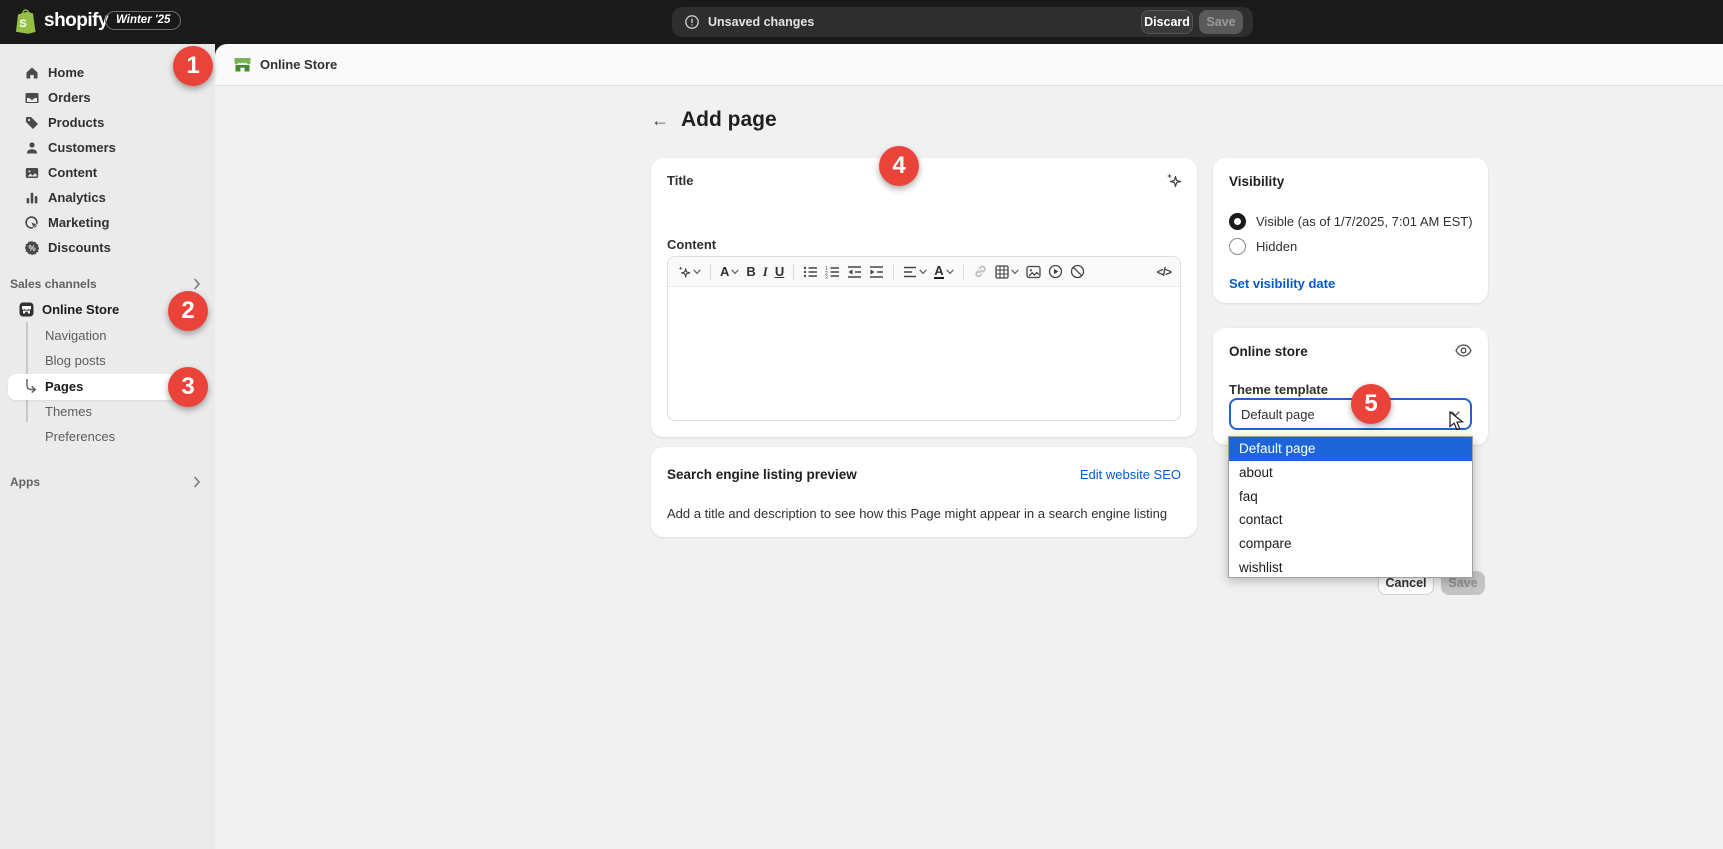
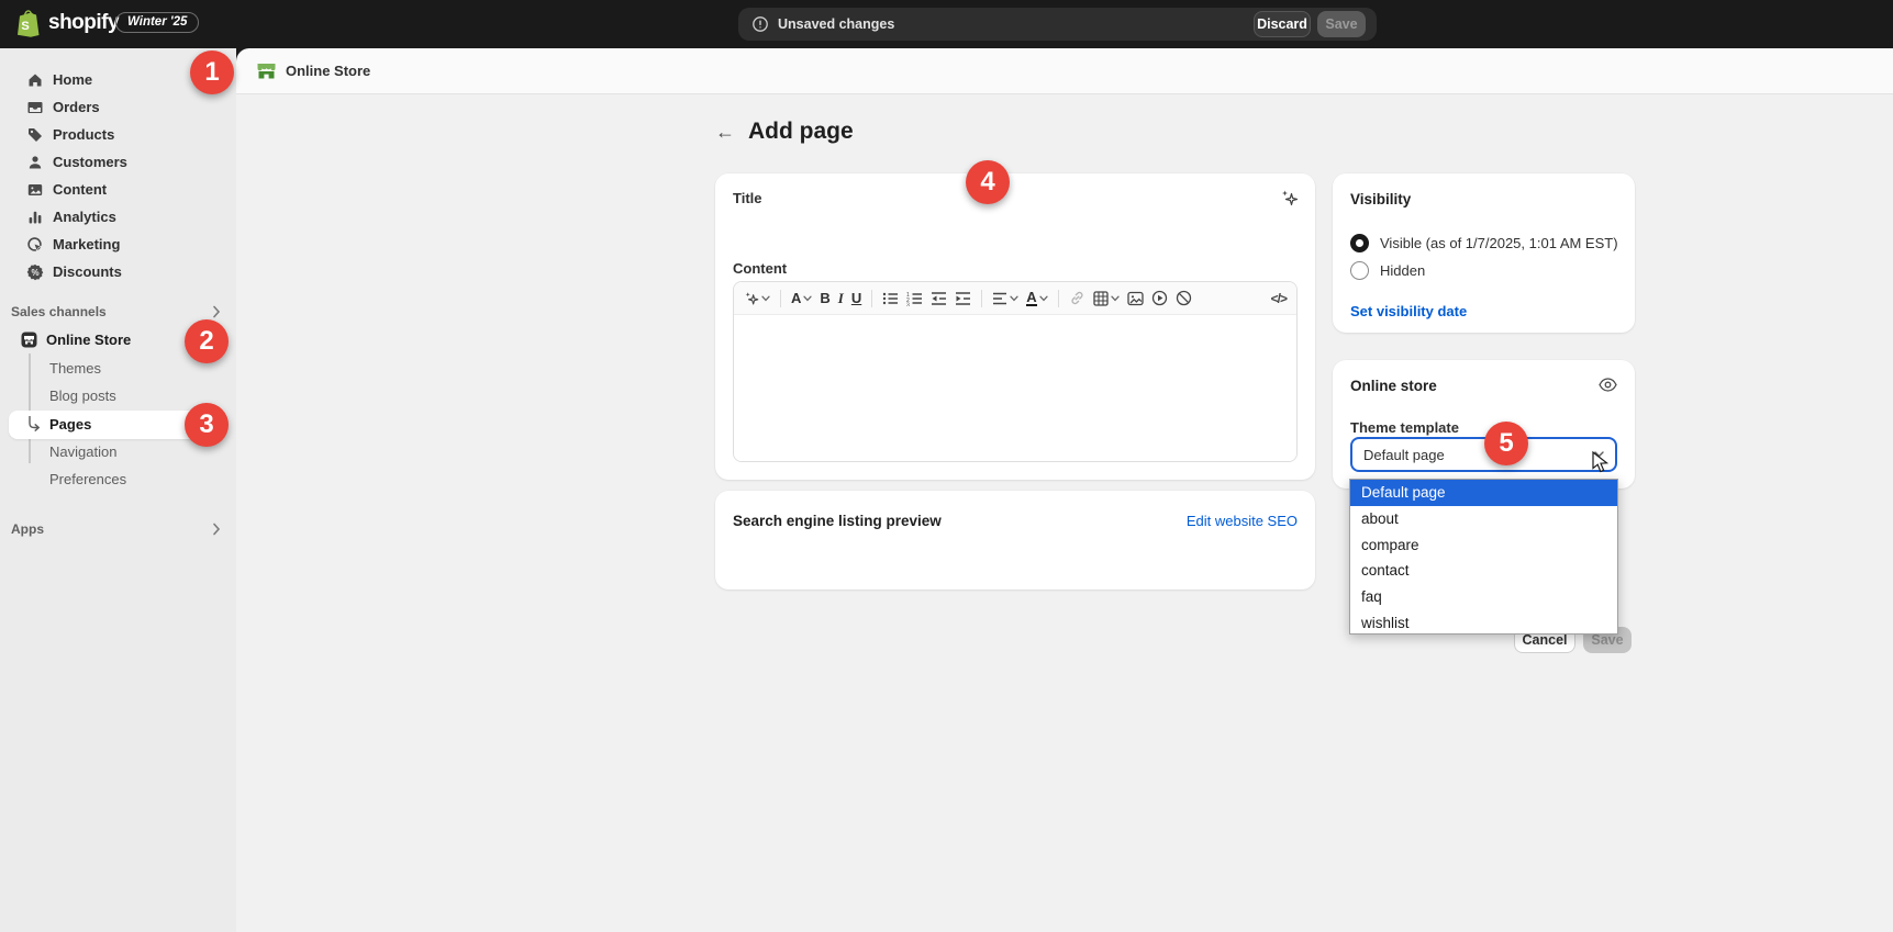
  S
  shopify
  Winter '25
  Unsaved changes
  Discard
  Save
  Home
  Orders
  Products
  Customers
  Content
  Analytics
  Marketing
  %
  Discounts
  Sales channels
  Online Store
- Navigation
+ Themes
  Blog posts
  Pages
- Themes
+ Navigation
  Preferences
  Apps
  Online Store
  ←
  Add page
  Title
  Content
  A
  B
  I
  U
  A
  </>
  Search engine listing preview
  Edit website SEO
- Add a title and description to see how this Page might appear in a search engine listing
  Visibility
- Visible (as of 1/7/2025, 7:01 AM EST)
+ Visible (as of 1/7/2025, 1:01 AM EST)
  Hidden
  Set visibility date
  Online store
  Theme template
  Default page
  Cancel
  Save
  Default page
  about
- faq
+ compare
  contact
- compare
+ faq
  wishlist
  1
  2
  3
  4
  5
